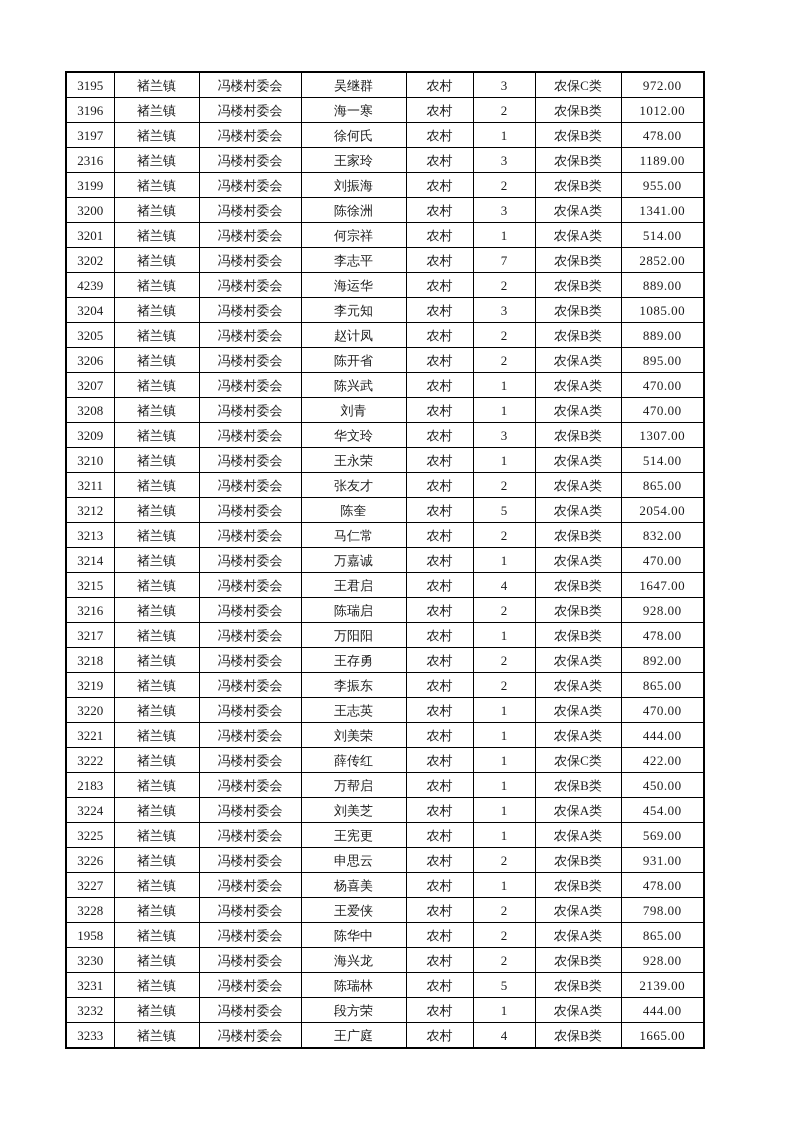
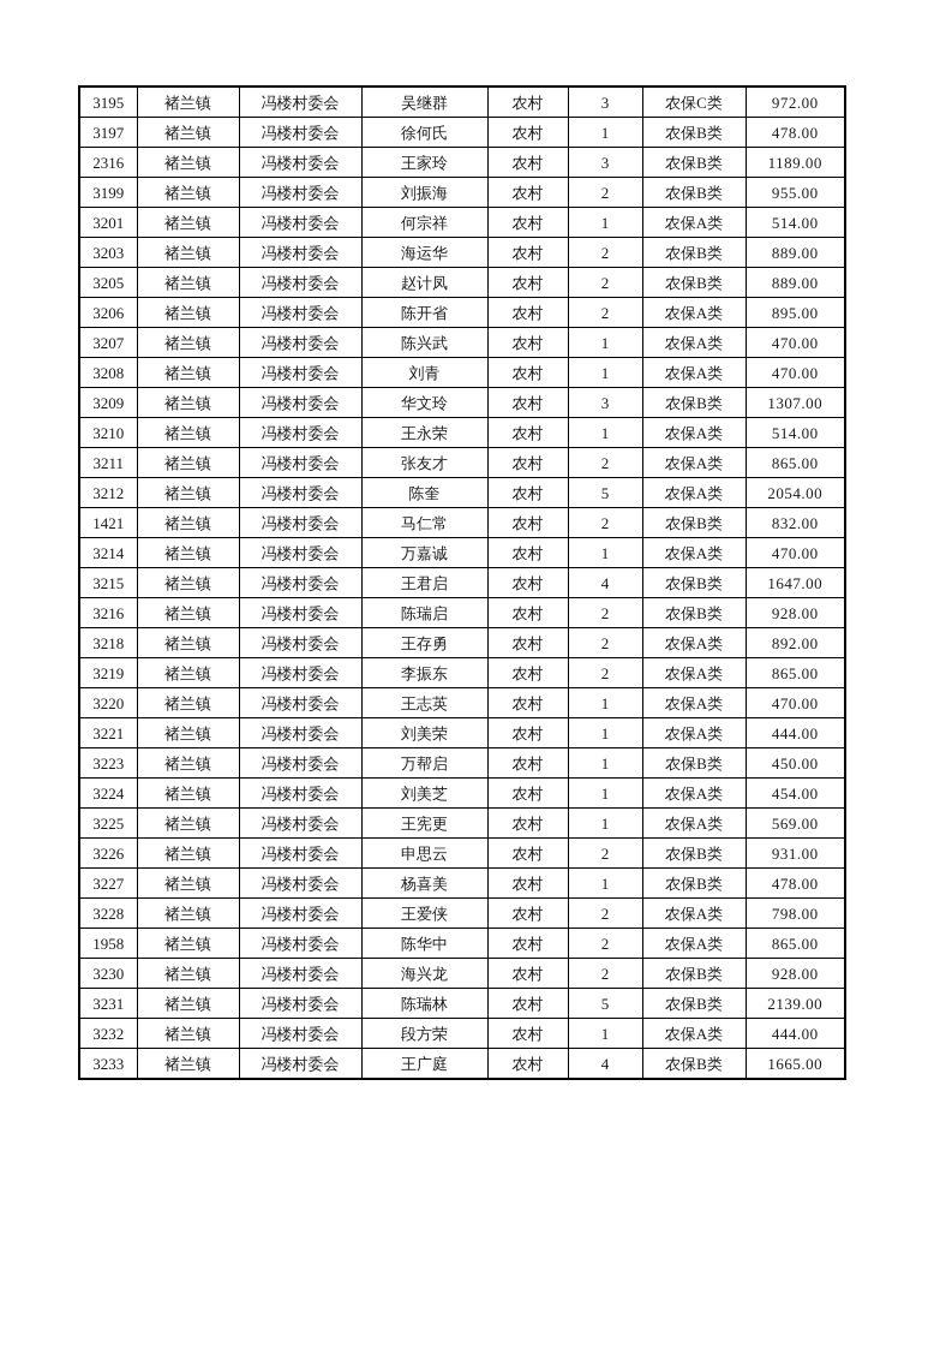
  3195	褚兰镇	冯楼村委会	吴继群	农村	3	农保C类	972.00
- 3196	褚兰镇	冯楼村委会	海一寒	农村	2	农保B类	1012.00
  3197	褚兰镇	冯楼村委会	徐何氏	农村	1	农保B类	478.00
  2316	褚兰镇	冯楼村委会	王家玲	农村	3	农保B类	1189.00
  3199	褚兰镇	冯楼村委会	刘振海	农村	2	农保B类	955.00
- 3200	褚兰镇	冯楼村委会	陈徐洲	农村	3	农保A类	1341.00
  3201	褚兰镇	冯楼村委会	何宗祥	农村	1	农保A类	514.00
- 3202	褚兰镇	冯楼村委会	李志平	农村	7	农保B类	2852.00
- 4239	褚兰镇	冯楼村委会	海运华	农村	2	农保B类	889.00
+ 3203	褚兰镇	冯楼村委会	海运华	农村	2	农保B类	889.00
- 3204	褚兰镇	冯楼村委会	李元知	农村	3	农保B类	1085.00
  3205	褚兰镇	冯楼村委会	赵计凤	农村	2	农保B类	889.00
  3206	褚兰镇	冯楼村委会	陈开省	农村	2	农保A类	895.00
  3207	褚兰镇	冯楼村委会	陈兴武	农村	1	农保A类	470.00
  3208	褚兰镇	冯楼村委会	刘青	农村	1	农保A类	470.00
  3209	褚兰镇	冯楼村委会	华文玲	农村	3	农保B类	1307.00
  3210	褚兰镇	冯楼村委会	王永荣	农村	1	农保A类	514.00
  3211	褚兰镇	冯楼村委会	张友才	农村	2	农保A类	865.00
  3212	褚兰镇	冯楼村委会	陈奎	农村	5	农保A类	2054.00
- 3213	褚兰镇	冯楼村委会	马仁常	农村	2	农保B类	832.00
+ 1421	褚兰镇	冯楼村委会	马仁常	农村	2	农保B类	832.00
  3214	褚兰镇	冯楼村委会	万嘉诚	农村	1	农保A类	470.00
  3215	褚兰镇	冯楼村委会	王君启	农村	4	农保B类	1647.00
  3216	褚兰镇	冯楼村委会	陈瑞启	农村	2	农保B类	928.00
- 3217	褚兰镇	冯楼村委会	万阳阳	农村	1	农保B类	478.00
  3218	褚兰镇	冯楼村委会	王存勇	农村	2	农保A类	892.00
  3219	褚兰镇	冯楼村委会	李振东	农村	2	农保A类	865.00
  3220	褚兰镇	冯楼村委会	王志英	农村	1	农保A类	470.00
  3221	褚兰镇	冯楼村委会	刘美荣	农村	1	农保A类	444.00
- 3222	褚兰镇	冯楼村委会	薛传红	农村	1	农保C类	422.00
- 2183	褚兰镇	冯楼村委会	万帮启	农村	1	农保B类	450.00
+ 3223	褚兰镇	冯楼村委会	万帮启	农村	1	农保B类	450.00
  3224	褚兰镇	冯楼村委会	刘美芝	农村	1	农保A类	454.00
  3225	褚兰镇	冯楼村委会	王宪更	农村	1	农保A类	569.00
  3226	褚兰镇	冯楼村委会	申思云	农村	2	农保B类	931.00
  3227	褚兰镇	冯楼村委会	杨喜美	农村	1	农保B类	478.00
  3228	褚兰镇	冯楼村委会	王爱侠	农村	2	农保A类	798.00
  1958	褚兰镇	冯楼村委会	陈华中	农村	2	农保A类	865.00
  3230	褚兰镇	冯楼村委会	海兴龙	农村	2	农保B类	928.00
  3231	褚兰镇	冯楼村委会	陈瑞林	农村	5	农保B类	2139.00
  3232	褚兰镇	冯楼村委会	段方荣	农村	1	农保A类	444.00
  3233	褚兰镇	冯楼村委会	王广庭	农村	4	农保B类	1665.00
